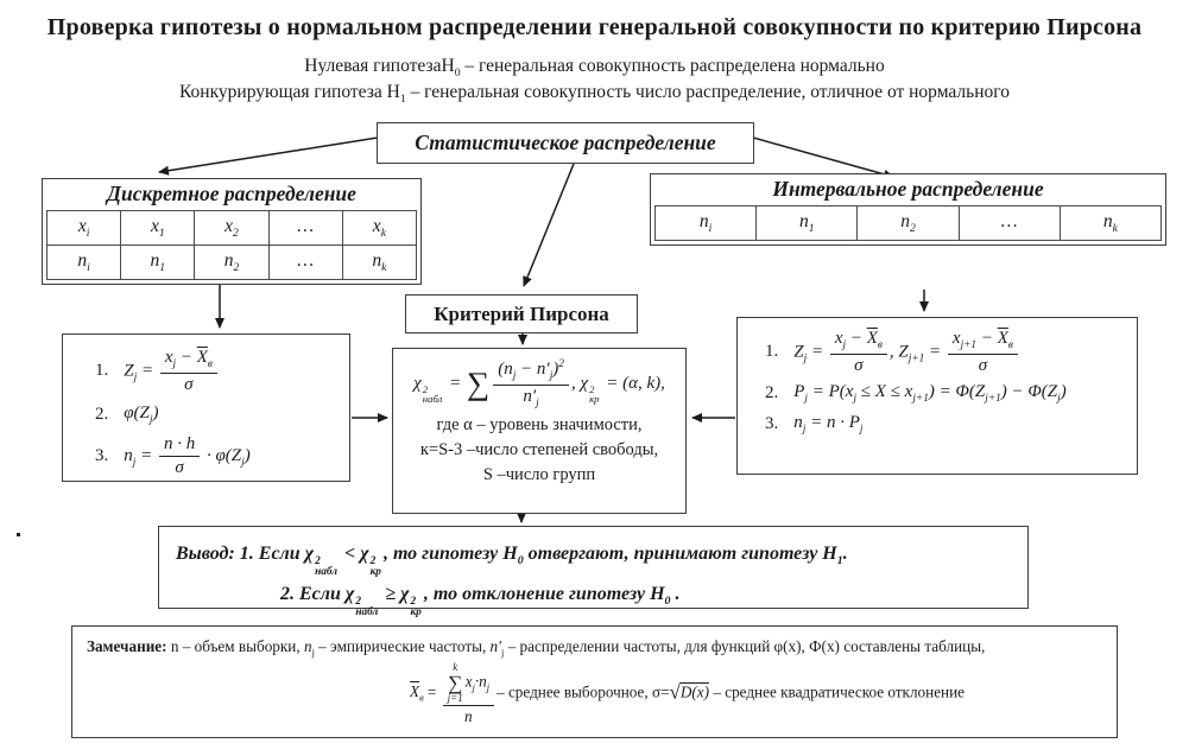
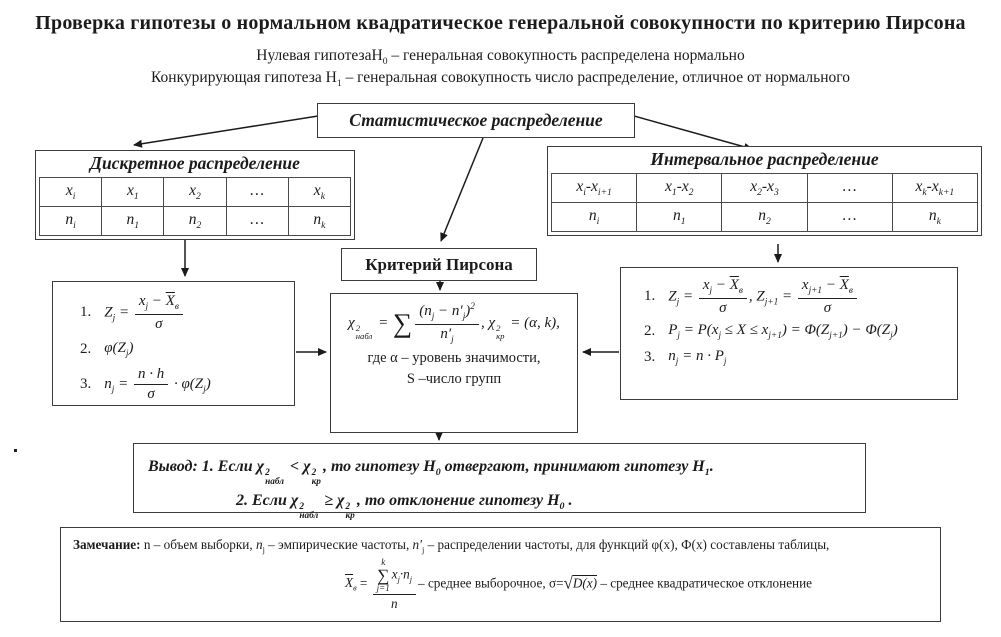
- Проверка гипотезы о нормальном распределении генеральной совокупности по критерию Пирсона
+ Проверка гипотезы о нормальном квадратическое генеральной совокупности по критерию Пирсона
  Нулевая гипотезаН0 – генеральная совокупность распределена нормально
  Конкурирующая гипотеза Н1 – генеральная совокупность число распределение, отличное от нормального
  Статистическое распределение
  Дискретное распределение
  xi	x1	x2	…	xk
  ni	n1	n2	…	nk
  Интервальное распределение
+ xi-xi+1	x1-x2	x2-x3	…	xk-xk+1
  ni	n1	n2	…	nk
  Критерий Пирсона
  1.
  Zj =
  xj − Xв
  σ
  2.
  φ(Zj)
  3.
  nj =
  n · h
  σ
  · φ(Zj)
  χ
  2
  набл
  = ∑
  (nj − n′j)2
  n′j
  , χ
  2
  кр
  = (α, k),
  где α – уровень значимости,
- к=S-3 –число степеней свободы,
  S –число групп
  1.
  Zj =
  xj − Xв
  σ
  , Zj+1 =
  xj+1 − Xв
  σ
  2.
  Pj = P(xj ≤ X ≤ xj+1) = Φ(Zj+1) − Φ(Zj)
  3.
  nj = n · Pj
  Вывод: 1. Если χ
  2
  набл
  < χ
  2
  кр
  , то гипотезу H0 отвергают, принимают гипотезу H1.
  2. Если χ
  2
  набл
  ≥ χ
  2
  кр
  , то отклонение гипотезу H0 .
  Замечание: n – объем выборки, nj – эмпирические частоты, n′j – распределении частоты, для функций φ(x), Ф(x) составлены таблицы,
  Xв =
  k
  ∑
  j=1
  xj·nj
  n
  – среднее выборочное, σ=√D(x) – среднее квадратическое отклонение
